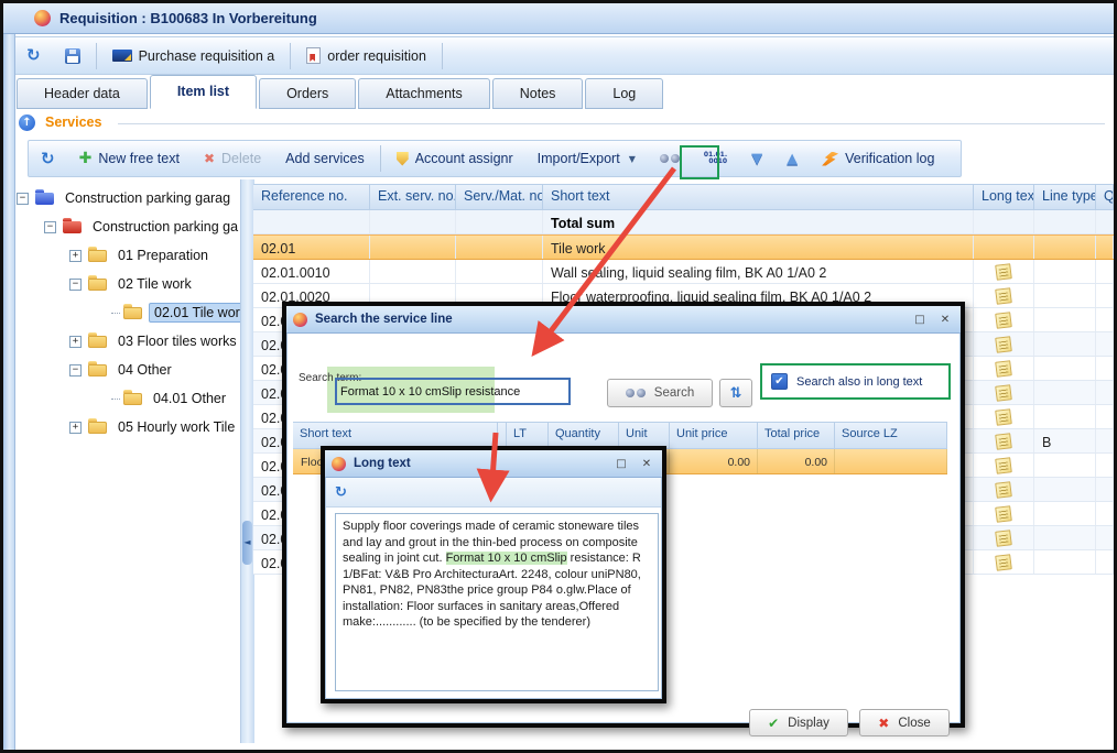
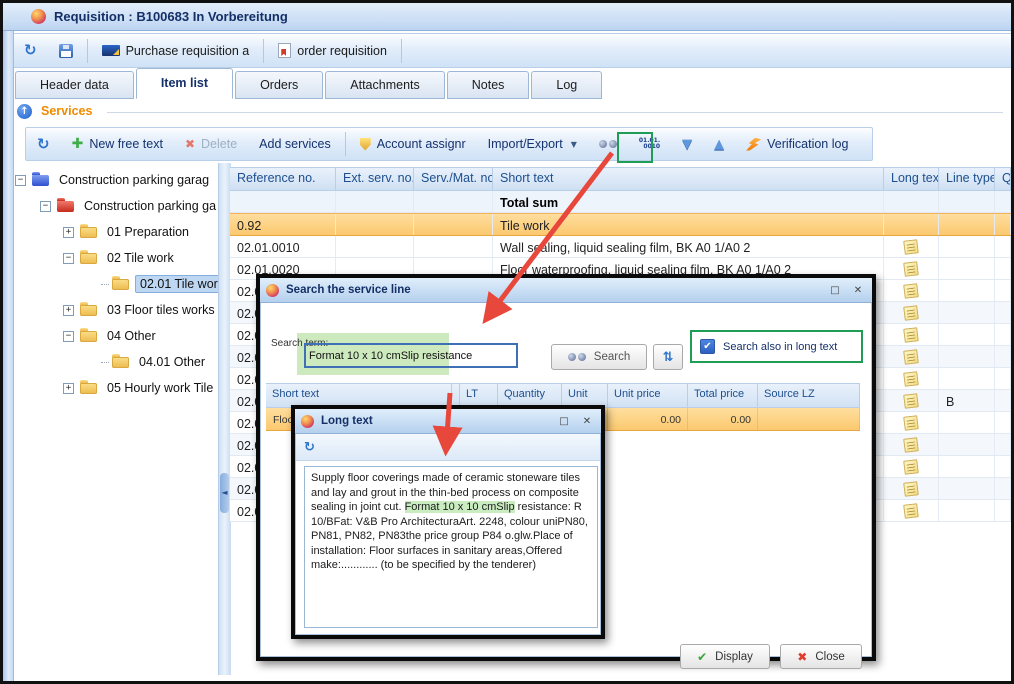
  Requisition : B100683 In Vorbereitung
  ↻
  Purchase requisition a
  order requisition
  Header data
  Item list
  Orders
  Attachments
  Notes
  Log
  ↑
  Services
  ↻
  ✚
  New free text
  ✖
  Delete
  Add services
  Account assignr
  Import/Export
  ▼
  ▼
  ▲
  Verification log
  ◄
  −
  Construction parking garag
  −
  Construction parking ga
  +
  01 Preparation
  −
  02 Tile work
  02.01 Tile wor
  +
  03 Floor tiles works
  −
  04 Other
  04.01 Other
  +
  05 Hourly work Tile
  Reference no.
  Ext. serv. no.
  Serv./Mat. no
  Short text
  Long tex
  Line type
  Total sum
- 02.01
+ 0.92
  Tile work
  02.01.0010
  Wall sealing, liquid sealing film, BK A0 1/A0 2
  02.01.0020
  Flo waterproofing, liquid sealing film, BK A0 1/A0 2
  02.
  02.
  02.
  02.
  02.
  02.
  B
  02.
  02.
  02.
  02.
  02.
  Search the service line
  □
  ✕
  Search term:
  Format 10 x 10 cmSlip resistance
  Search
  ⇅
  ✔
  Search also in long text
  Short text
  LT
  Quantity
  Unit
  Unit price
  Total price
  Source LZ
  0.00
  0.00
  ✔
  Display
  ✖
  Close
  Long text
  □
  ✕
  ↻
- Supply floor coverings made of ceramic stoneware tiles and lay and grout in the thin-bed process on composite sealing in joint cut. Format 10 x 10 cmSlip resistance: R 1/BFat: V&B Pro ArchitecturaArt. 2248, colour uniPN80, PN81, PN82, PN83the price group P84 o.glw.Place of installation: Floor surfaces in sanitary areas,Offered make:............ (to be specified by the tenderer)
+ Supply floor coverings made of ceramic stoneware tiles and lay and grout in the thin-bed process on composite sealing in joint cut. Format 10 x 10 cmSlip resistance: R 10/BFat: V&B Pro ArchitecturaArt. 2248, colour uniPN80, PN81, PN82, PN83the price group P84 o.glw.Place of installation: Floor surfaces in sanitary areas,Offered make:............ (to be specified by the tenderer)
